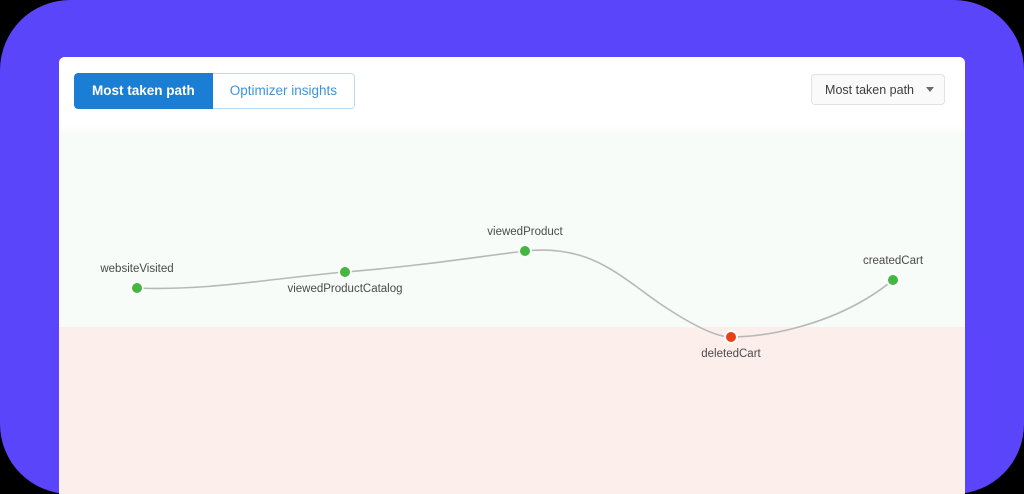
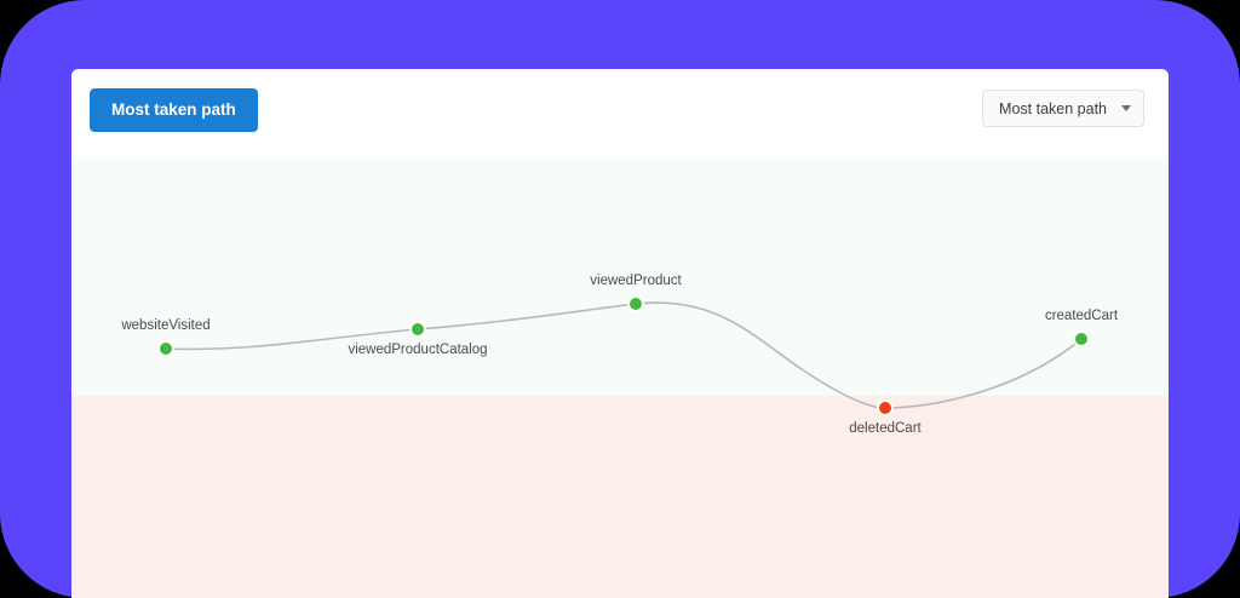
  Most taken path
- Optimizer insights
  Most taken path
  websiteVisited
  viewedProductCatalog
  viewedProduct
  deletedCart
  createdCart
